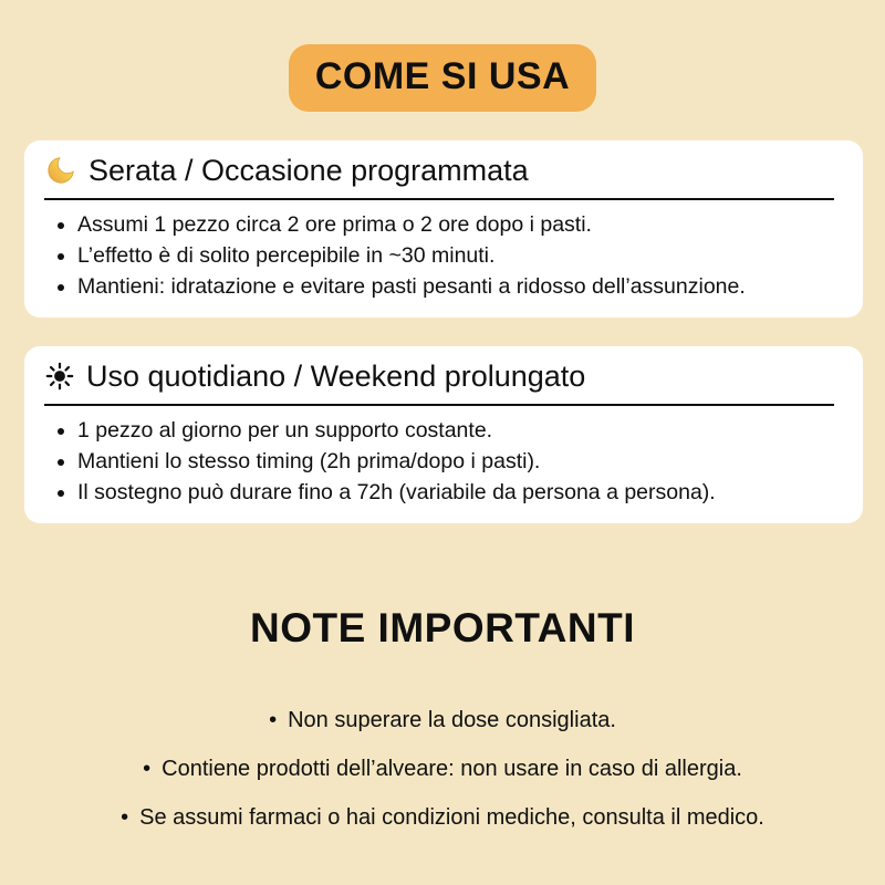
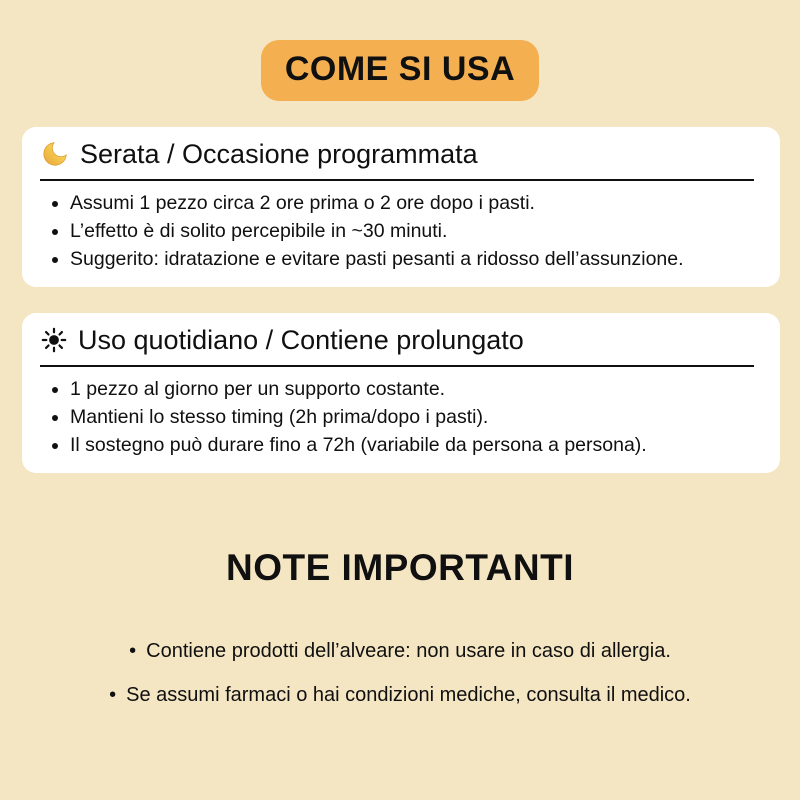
  COME SI USA
  Serata / Occasione programmata
  Assumi 1 pezzo circa 2 ore prima o 2 ore dopo i pasti.
  L’effetto è di solito percepibile in ~30 minuti.
- Mantieni: idratazione e evitare pasti pesanti a ridosso dell’assunzione.
+ Suggerito: idratazione e evitare pasti pesanti a ridosso dell’assunzione.
- Uso quotidiano / Weekend prolungato
+ Uso quotidiano / Contiene prolungato
  1 pezzo al giorno per un supporto costante.
  Mantieni lo stesso timing (2h prima/dopo i pasti).
  Il sostegno può durare fino a 72h (variabile da persona a persona).
  NOTE IMPORTANTI
- Non superare la dose consigliata.
  Contiene prodotti dell’alveare: non usare in caso di allergia.
  Se assumi farmaci o hai condizioni mediche, consulta il medico.
